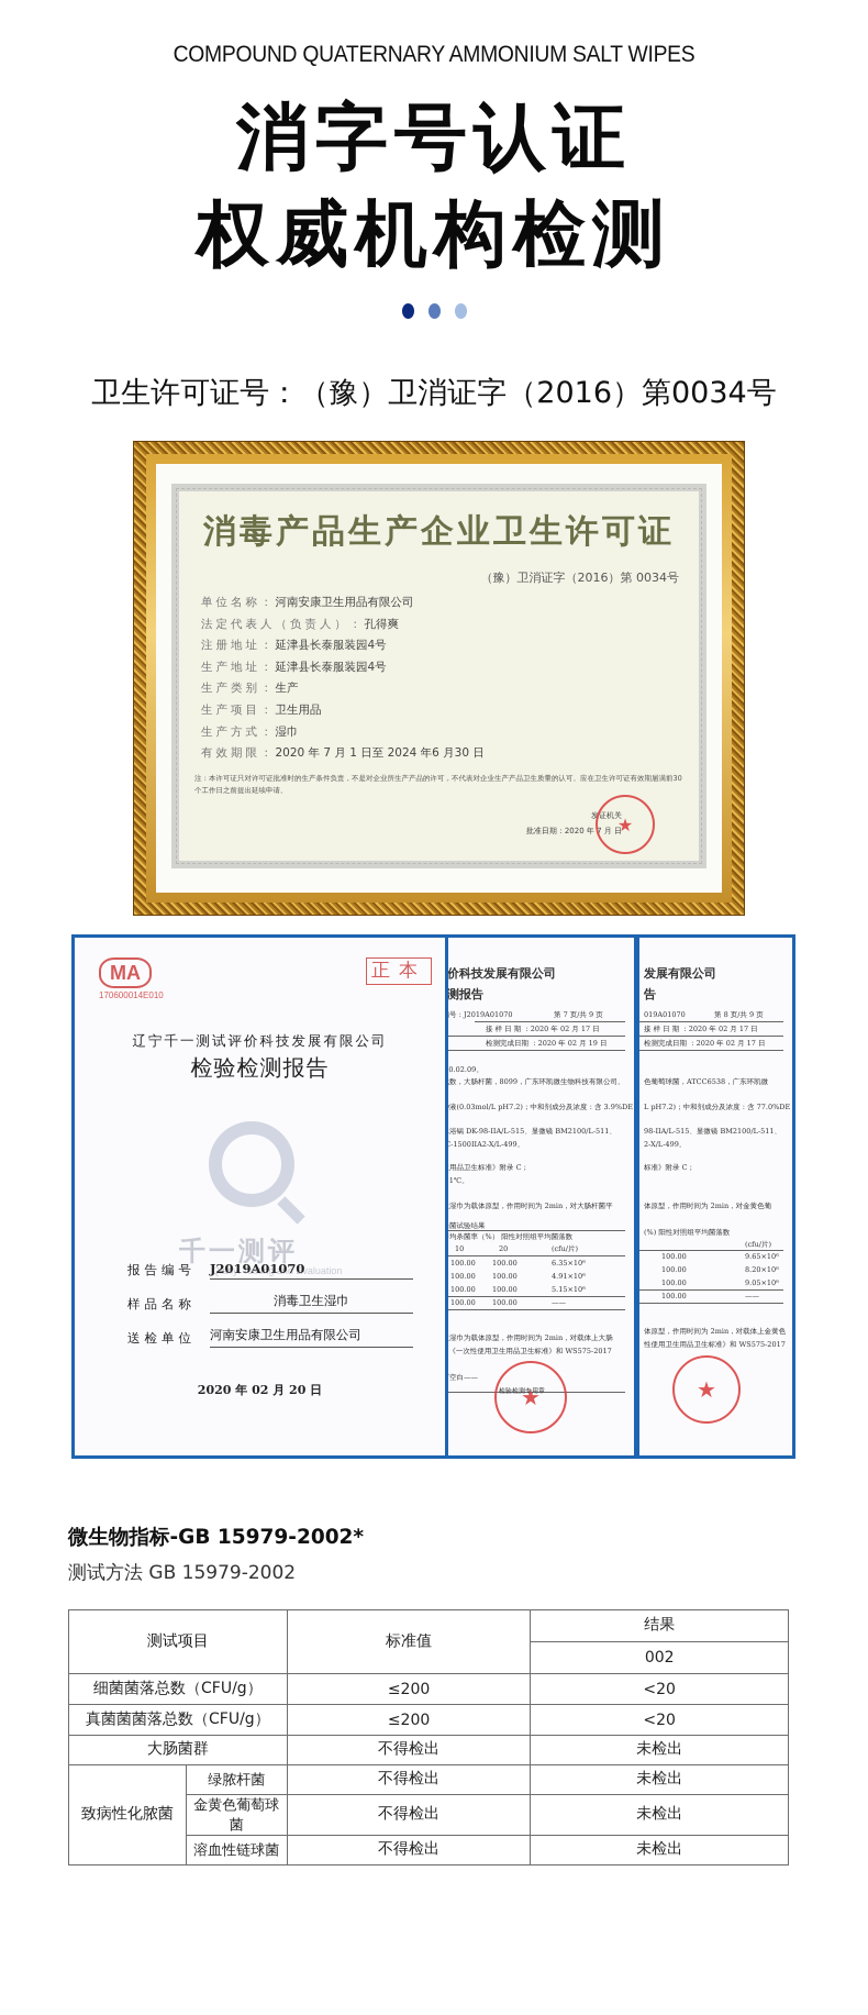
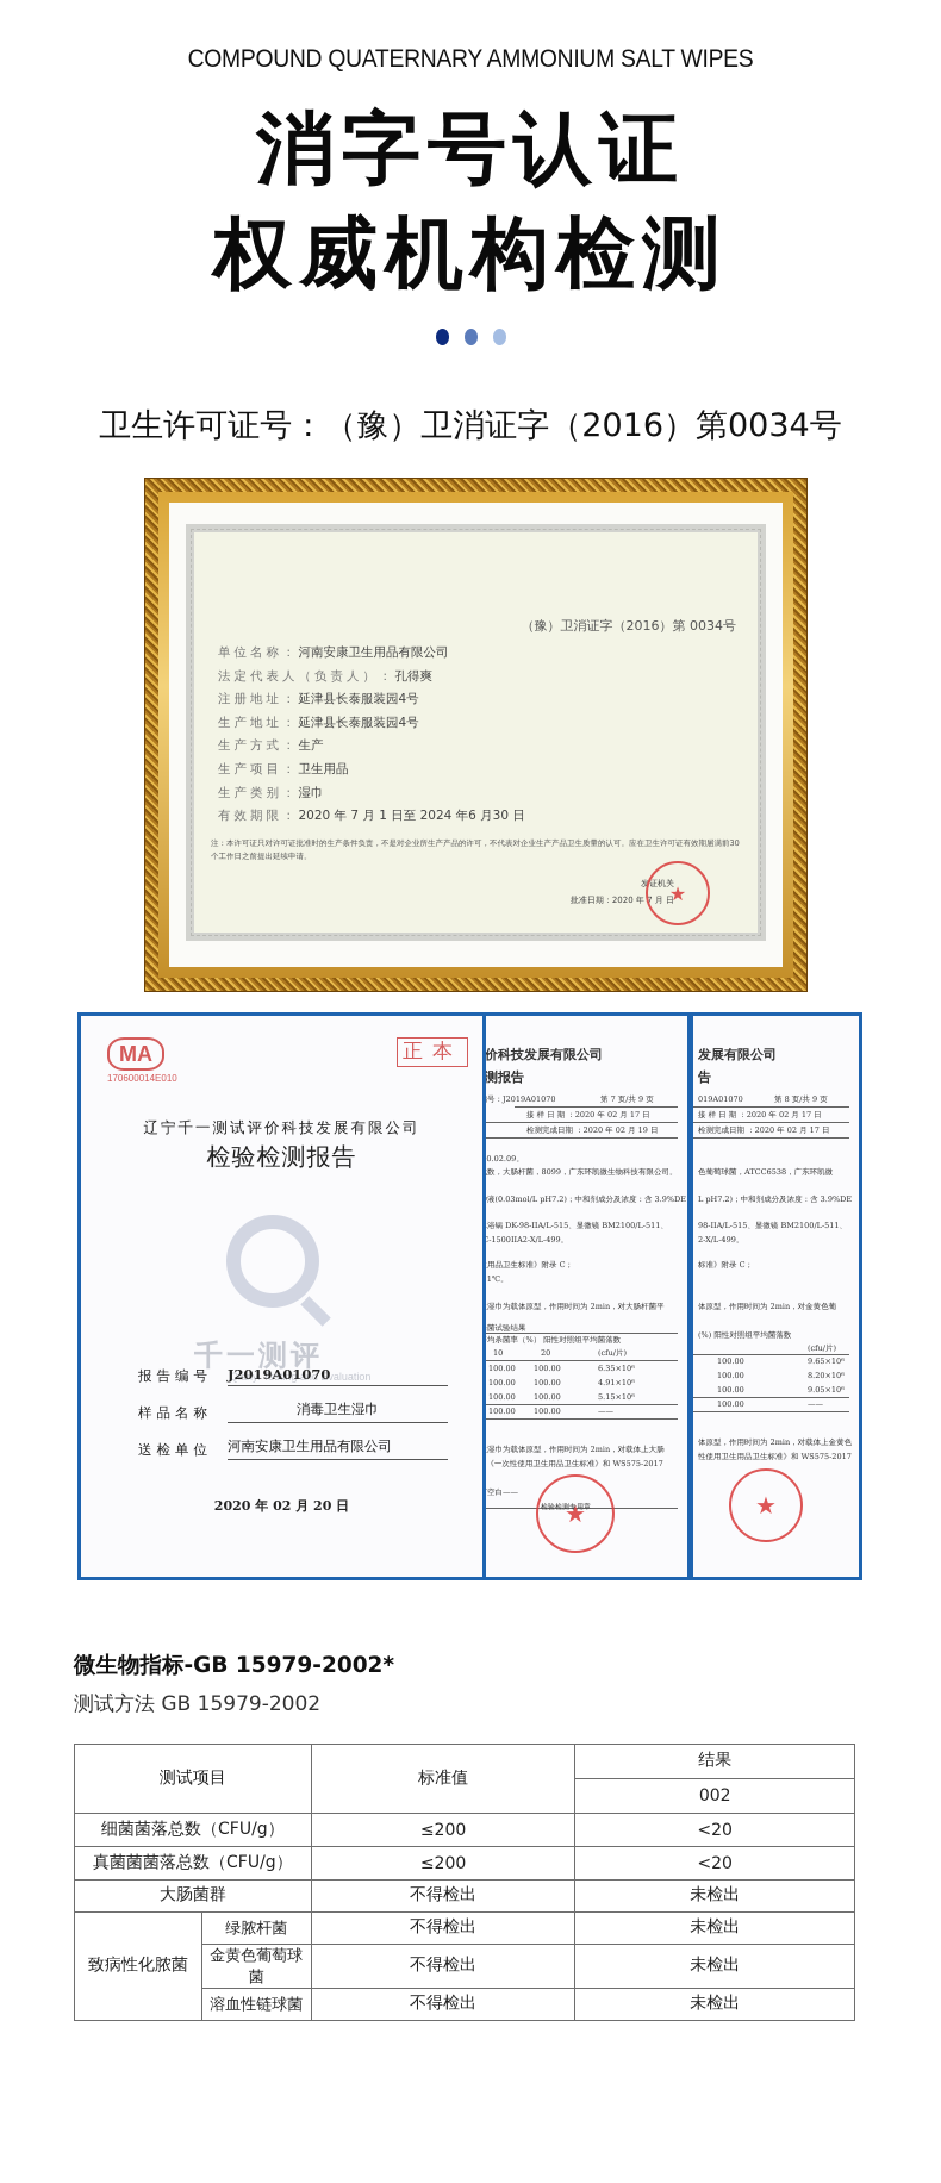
  COMPOUND QUATERNARY AMMONIUM SALT WIPES
  消字号认证
  权威机构检测
  卫生许可证号：（豫）卫消证字（2016）第0034号
- 消毒产品生产企业卫生许可证
  （豫）卫消证字（2016）第 0034号
  单位名称：河南安康卫生用品有限公司
  法定代表人（负责人）：孔得爽
  注册地址：延津县长泰服装园4号
  生产地址：延津县长泰服装园4号
- 生产类别：生产
+ 生产方式：生产
  生产项目：卫生用品
- 生产方式：湿巾
+ 生产类别：湿巾
  有效期限：2020 年 7 月 1 日至 2024 年6 月30 日
  注：本许可证只对许可证批准时的生产条件负责，不是对企业所生产产品的许可，不代表对企业生产产品卫生质量的认可。应在卫生许可证有效期届满前30个工作日之前提出延续申请。
  发证机关
  批准日期：2020 年 7 月 日
  ★
  发展有限公司
  告
  019A01070
  第 8 页/共 9 页
  接 样 日 期 ：2020 年 02 月 17 日
  检测完成日期 ：2020 年 02 月 17 日
  色葡萄球菌，ATCC6538，广东环凯微
- L pH7.2)；中和剂成分及浓度：含 77.0%DE
+ L pH7.2)；中和剂成分及浓度：含 3.9%DE
  98-IIA/L-515、显微镜 BM2100/L-511、
  2-X/L-499。
  标准》附录 C；
  体原型，作用时间为 2min，对金黄色葡
  (%) 阳性对照组平均菌落数
  (cfu/片)
  100.00
  9.65×10⁶
  100.00
  8.20×10⁶
  100.00
  9.05×10⁶
  100.00
  ——
  体原型，作用时间为 2min，对载体上金黄色
  性使用卫生用品卫生标准》和 WS575-2017
  ★
  价科技发展有限公司
  测报告
  号：J2019A01070
  第 7 页/共 9 页
  接 样 日 期 ：2020 年 02 月 17 日
  检测完成日期 ：2020 年 02 月 19 日
  0.02.09。
  数，大肠杆菌，8099，广东环凯微生物科技有限公司。
  液(0.03mol/L pH7.2)；中和剂成分及浓度：含 3.9%DE
  浴锅 DK-98-IIA/L-515、显微镜 BM2100/L-511、
  -1500IIA2-X/L-499。
  用品卫生标准》附录 C；
  湿巾为载体原型，作用时间为 2min，对大肠杆菌平
  菌试验结果
  均杀菌率（%） 阳性对照组平均菌落数
  (cfu/片)
  10
  20
  100.00
  100.00
  6.35×10⁶
  100.00
  100.00
  4.91×10⁶
  100.00
  100.00
  5.15×10⁶
  100.00
  100.00
  ——
  湿巾为载体原型，作用时间为 2min，对载体上大肠
  《一次性使用卫生用品卫生标准》和 WS575-2017
  ★
  MA
  170600014E010
  正本
  辽宁千一测试评价科技发展有限公司
  检验检测报告
  千一测评
  Qianyi Testing and Evaluation
  报告编号
  J2019A01070
  样品名称
  消毒卫生湿巾
  送检单位
  河南安康卫生用品有限公司
  2020 年 02 月 20 日
  微生物指标-GB 15979-2002*
  测试方法 GB 15979-2002
  测试项目	标准值	结果
  002
  细菌菌落总数（CFU/g）	≤200	<20
  真菌菌菌落总数（CFU/g）	≤200	<20
  大肠菌群	不得检出	未检出
  致病性化脓菌	绿脓杆菌	不得检出	未检出
  金黄色葡萄球菌	不得检出	未检出
  溶血性链球菌	不得检出	未检出
